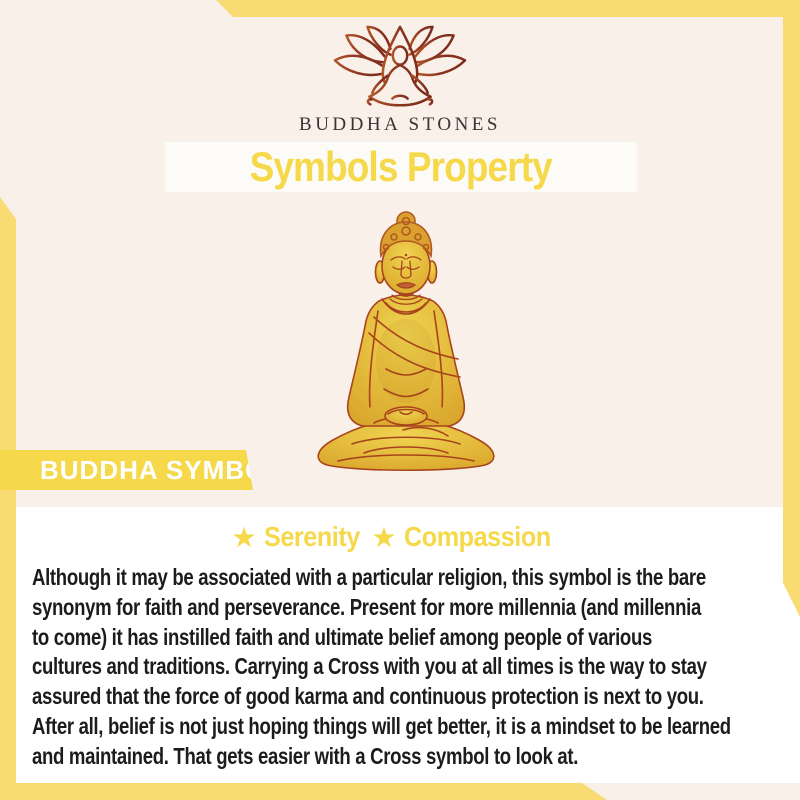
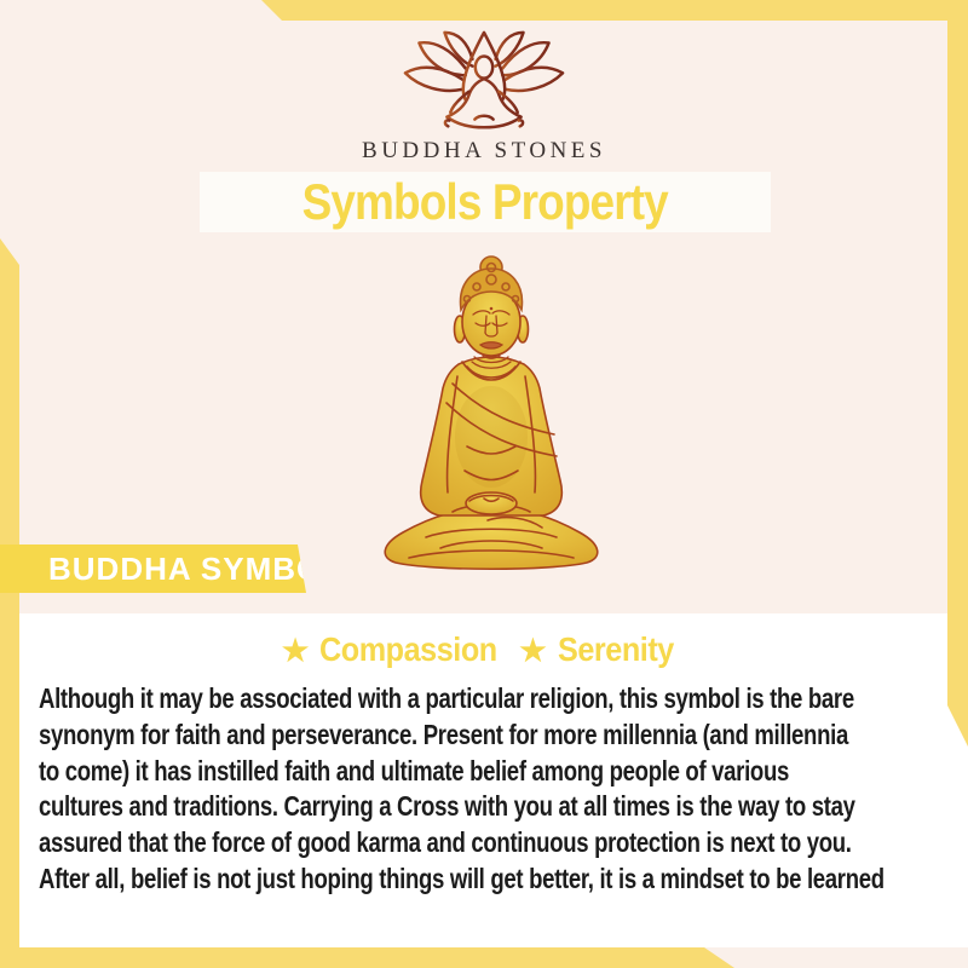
  BUDDHA STONES
  Symbols Property
  BUDDHA SYMB
  ★
- Serenity
+ Compassion
  ★
- Compassion
+ Serenity
  Although it may be associated with a particular religion, this symbol is
  synonym for faith and perseverance. Present for more millennia (and m
  to come) it has instilled faith and ultimate belief among people of vario
  cultures and traditions. Carrying a Cross with you at all times is the wa
  assured that the force of good karma and continuous protection is nex
  After all, belief is not just hoping things will get better, it is a mindset to
- and maintained. That gets easier with a Cross symbol to look at.
